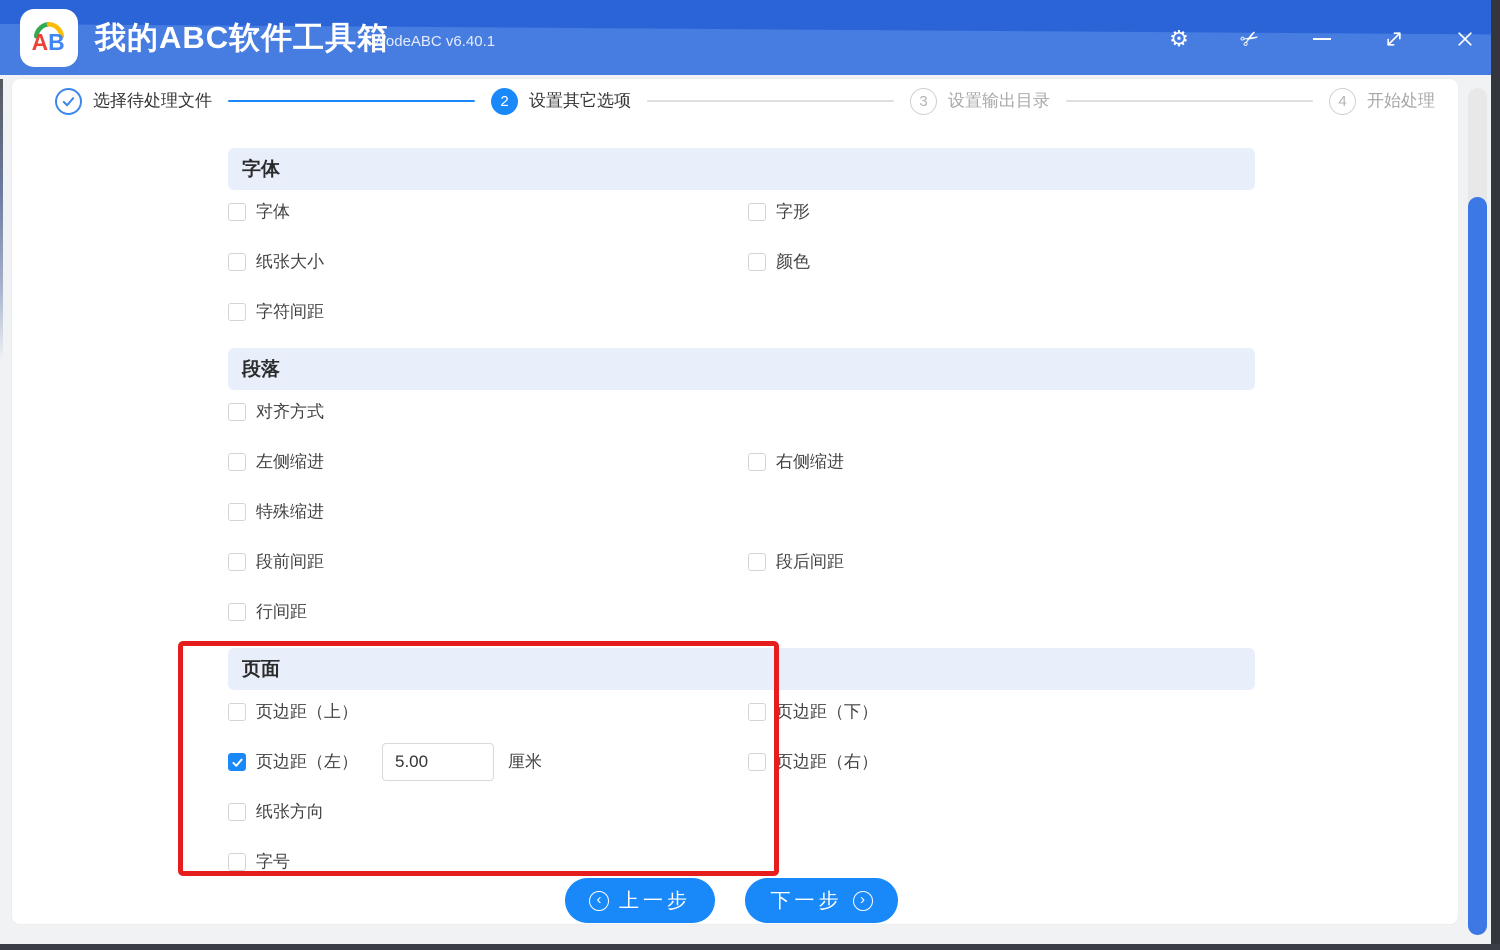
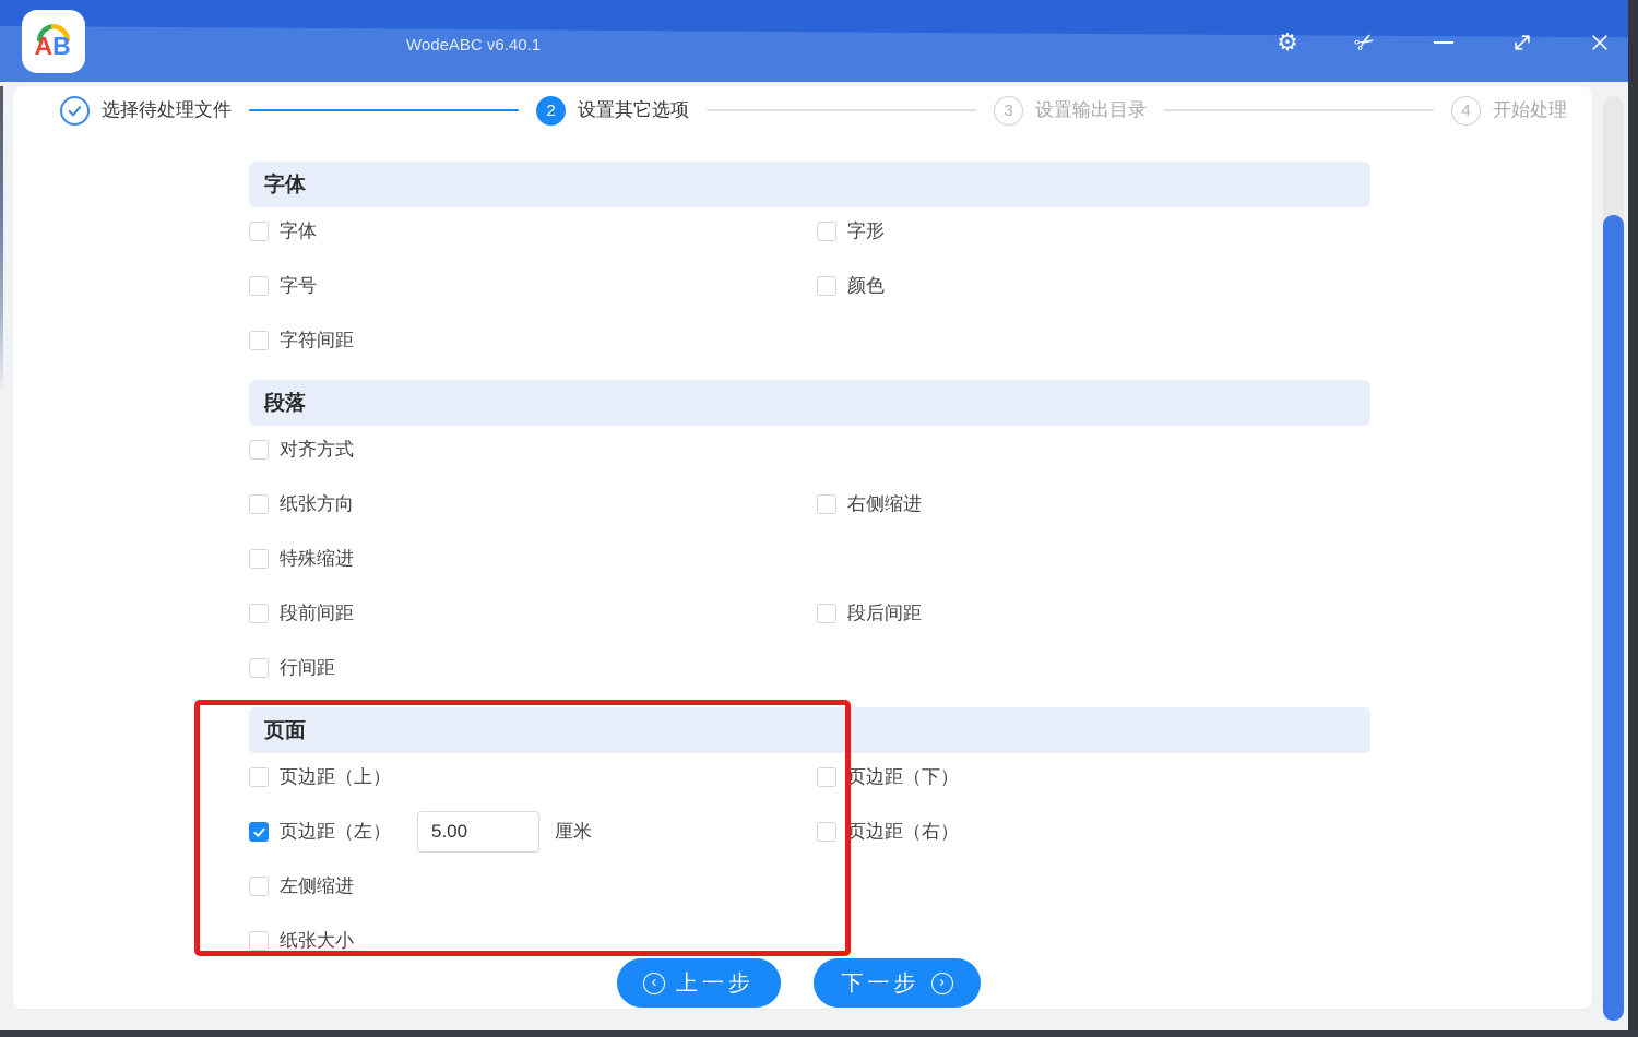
  A
  B
- 我的ABC软件工具箱
  WodeABC v6.40.1
  ⚙
  选择待处理文件
  2
  设置其它选项
  3
  设置输出目录
  4
  开始处理
  字体
  字体
  字形
- 纸张大小
+ 字号
  颜色
  字符间距
  段落
  对齐方式
- 左侧缩进
+ 纸张方向
  右侧缩进
  特殊缩进
  段前间距
  段后间距
  行间距
  页面
  页边距（上）
  页边距（下）
  页边距（左）
  5.00
  厘米
  页边距（右）
- 纸张方向
+ 左侧缩进
- 字号
+ 纸张大小
  ‹
  上一步
  下一步
  ›
